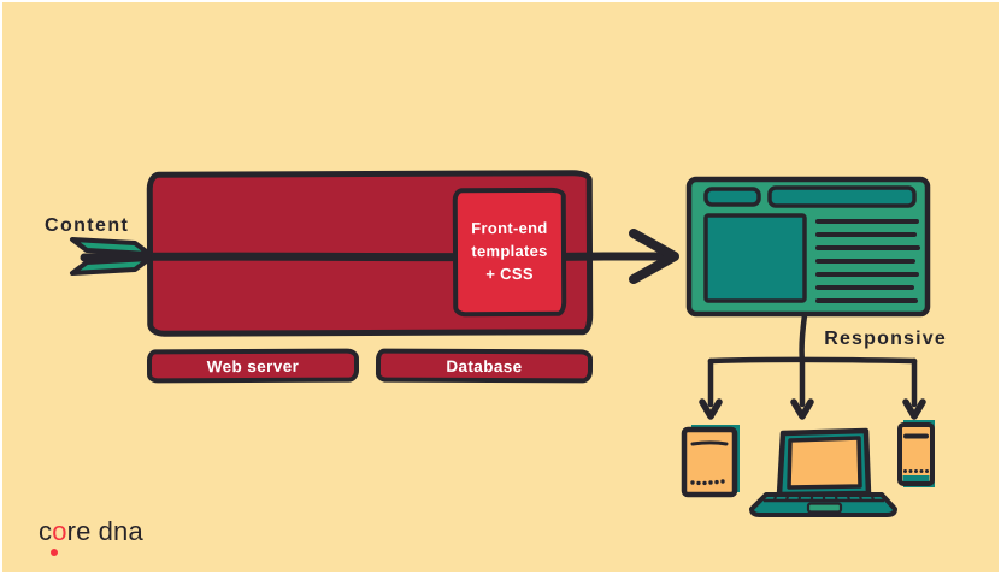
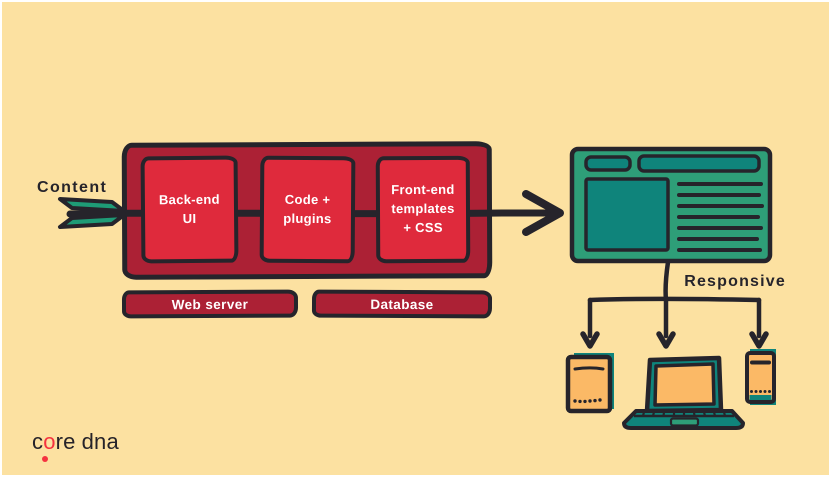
  Content
+ Back-end
+ UI
+ Code +
+ plugins
  Front-end
  templates
  + CSS
  Web server
  Database
  Responsive
  core dna
